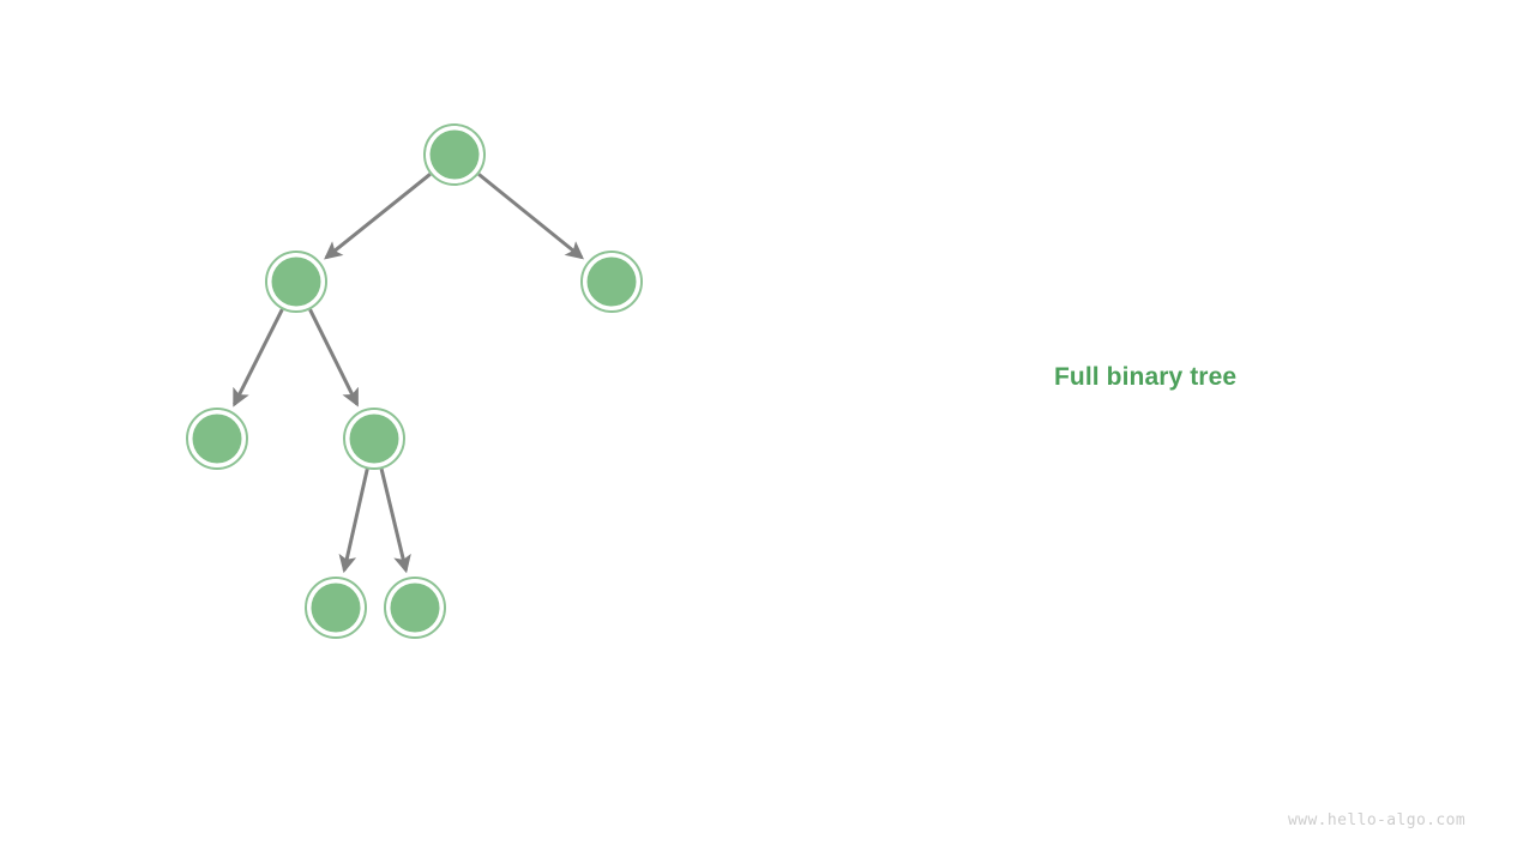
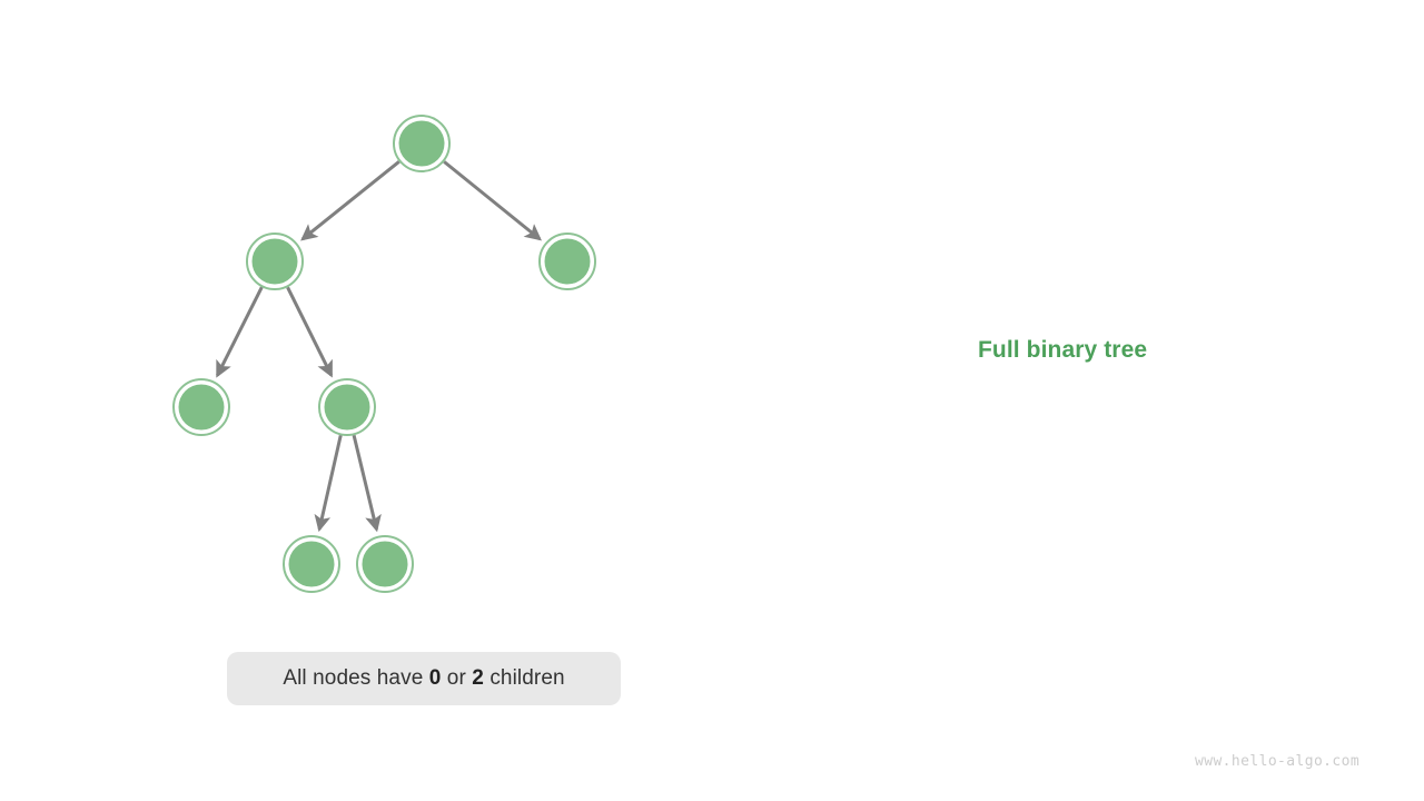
  Full binary tree
+ All nodes have 0 or 2 children
  www.hello-algo.com
